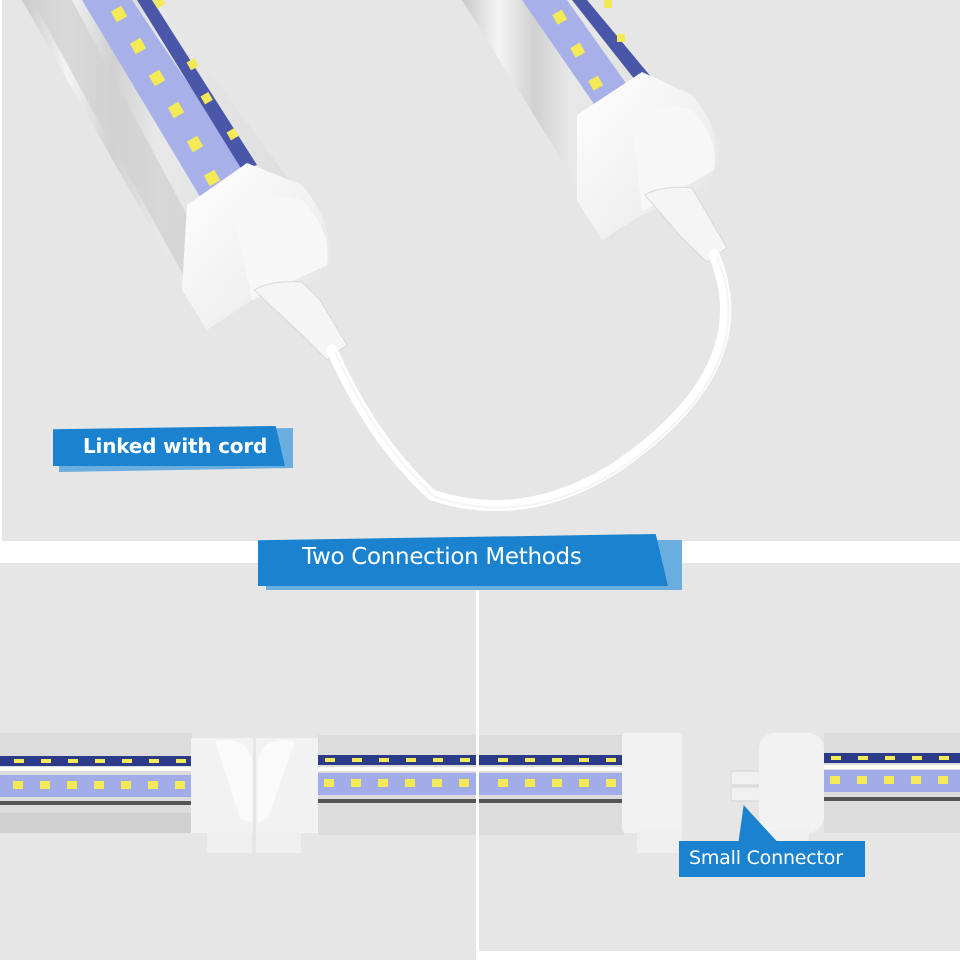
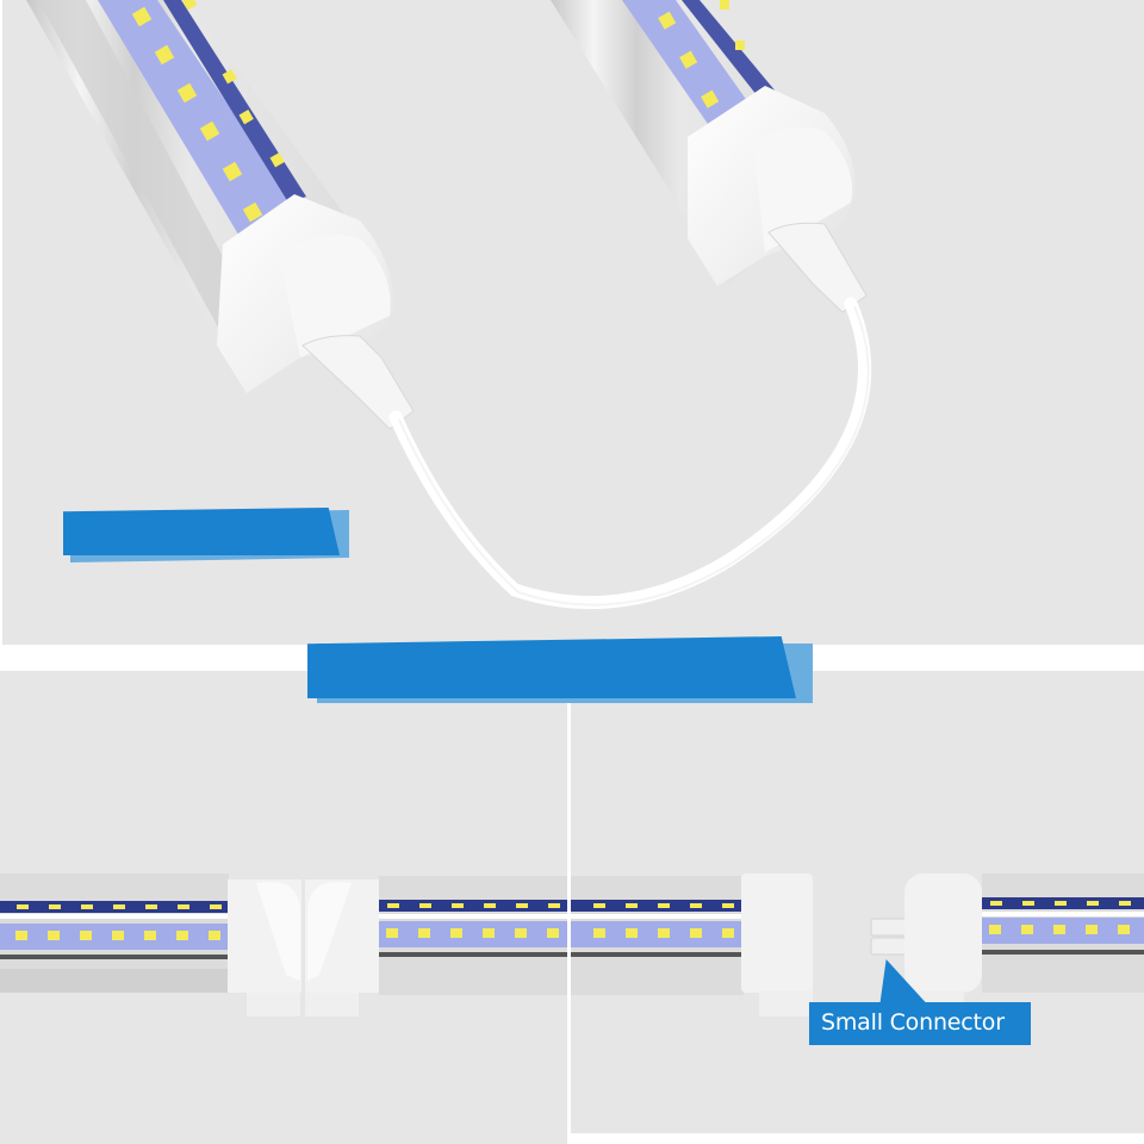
- Linked with cord
- Two Connection Methods
  Small Connector
